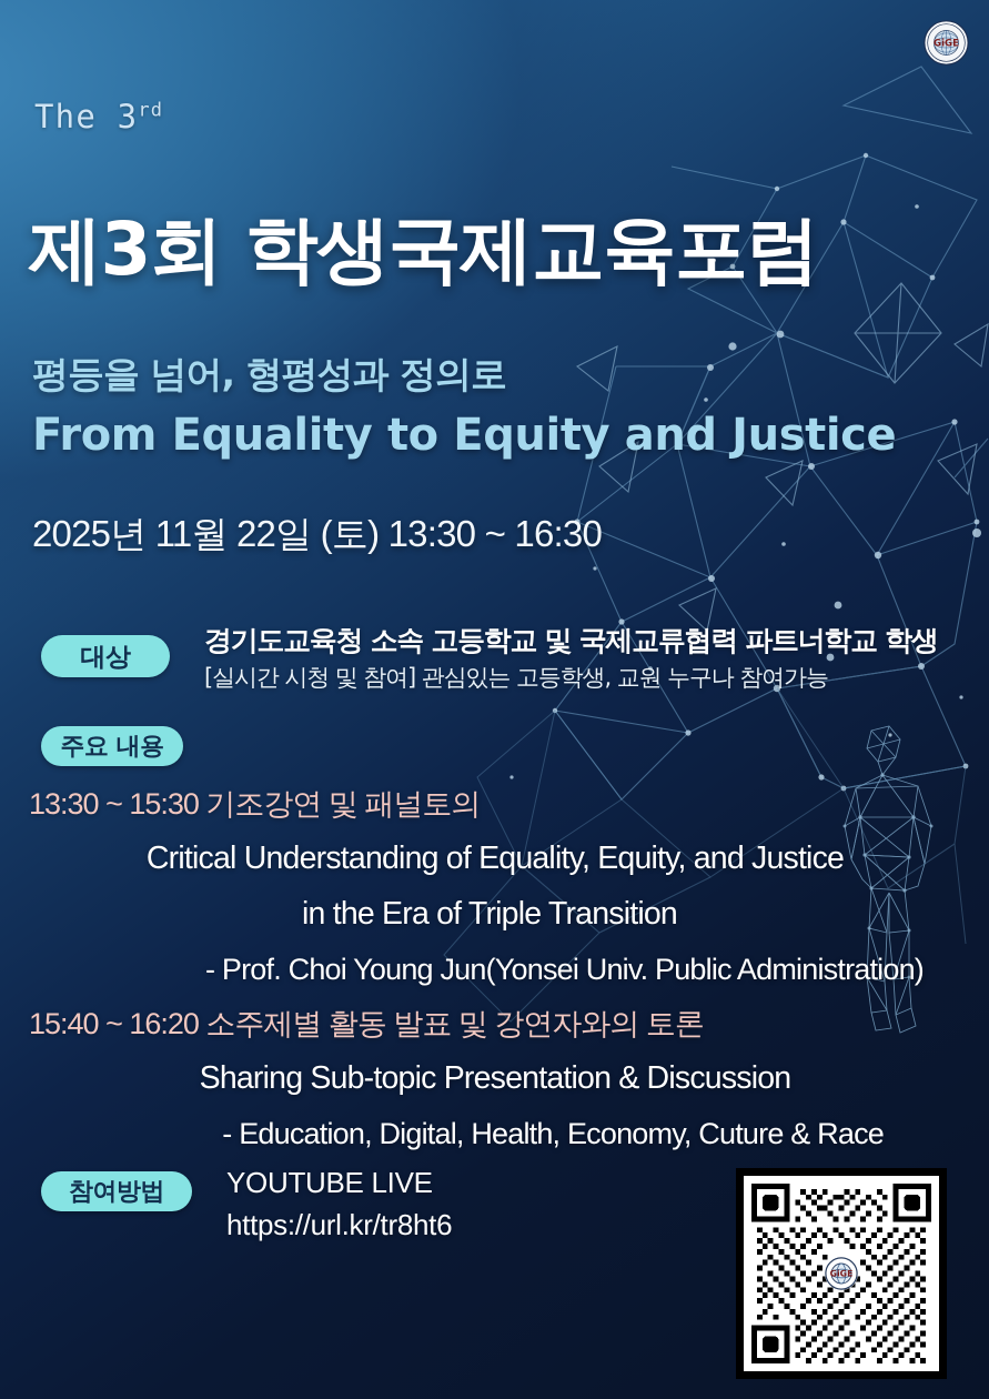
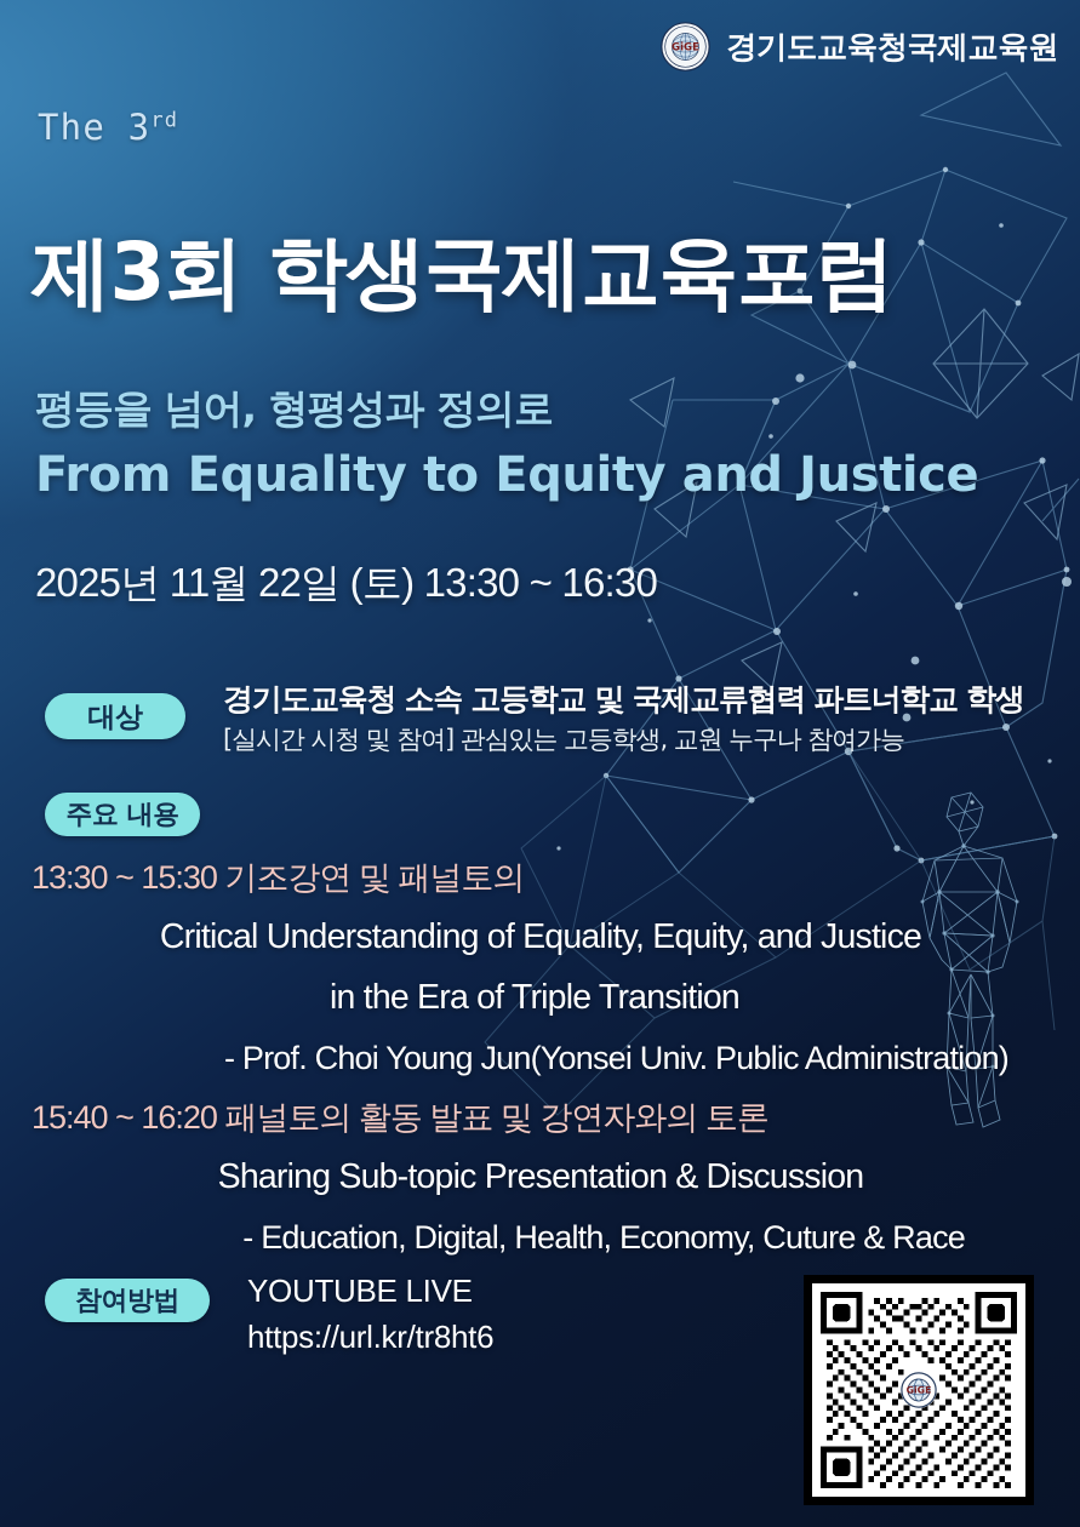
  GiGE
+ 경기도교육청국제교육원
  The 3rd
  제3회 학생국제교육포럼
  평등을 넘어, 형평성과 정의로
  From Equality to Equity and Justice
  2025년 11월 22일 (토) 13:30 ~ 16:30
  대상
  경기도교육청 소속 고등학교 및 국제교류협력 파트너학교 학생
  [실시간 시청 및 참여] 관심있는 고등학생, 교원 누구나 참여가능
  주요 내용
  13:30 ~ 15:30 기조강연 및 패널토의
  Critical Understanding of Equality, Equity, and Justice
  in the Era of Triple Transition
  - Prof. Choi Young Jun(Yonsei Univ. Public Administration)
- 15:40 ~ 16:20 소주제별 활동 발표 및 강연자와의 토론
+ 15:40 ~ 16:20 패널토의 활동 발표 및 강연자와의 토론
  Sharing Sub-topic Presentation & Discussion
  - Education, Digital, Health, Economy, Cuture & Race
  참여방법
  YOUTUBE LIVE
  https://url.kr/tr8ht6
  GiGE
